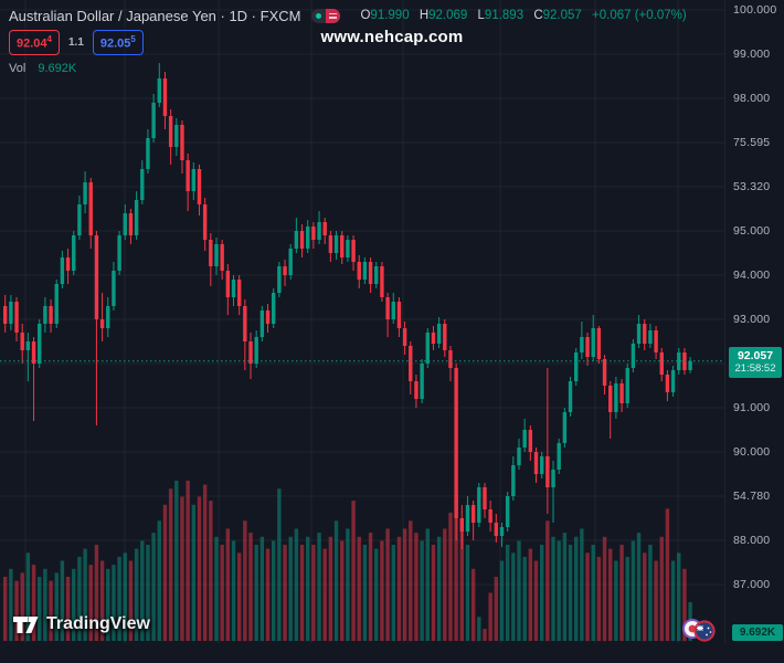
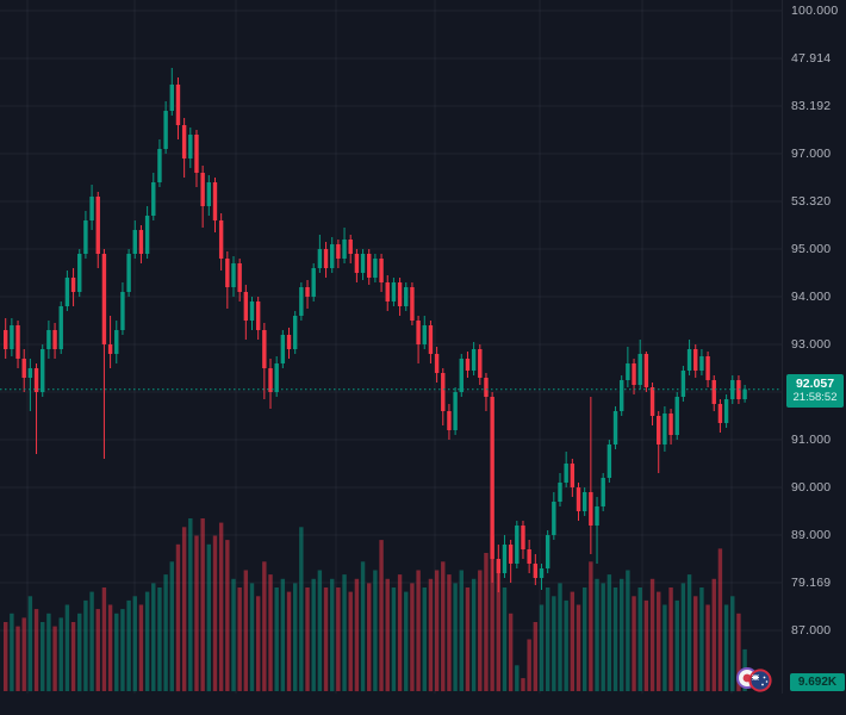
  92.057
  21:58:52
  9.692K
  100.000
- 99.000
+ 47.914
- 98.000
+ 83.192
- 75.595
+ 97.000
  53.320
  95.000
  94.000
  93.000
  91.000
  90.000
- 54.780
+ 89.000
- 88.000
+ 79.169
  87.000
- Australian Dollar / Japanese Yen · 1D · FXCM
- O91.990 H92.069 L91.893 C92.057 +0.067 (+0.07%)
- 92.044
- 1.1
- 92.055
- Vol 9.692K
- www.nehcap.com
- TradingView
